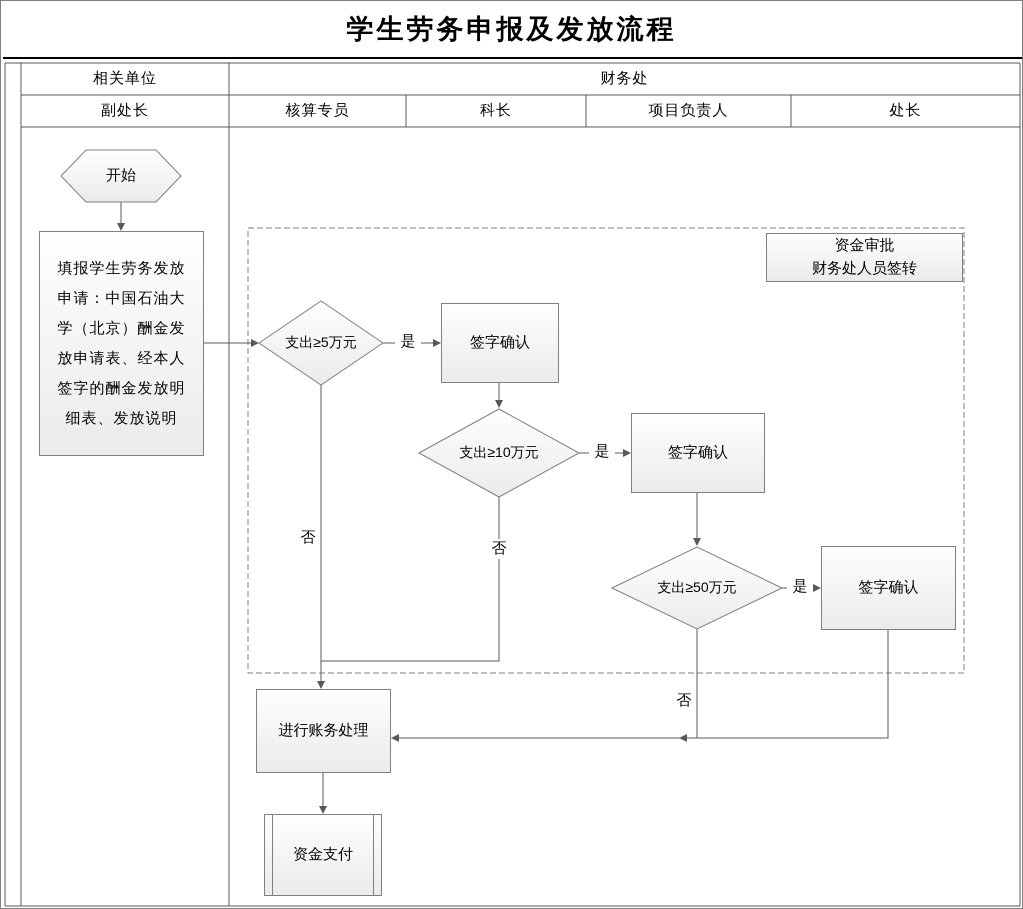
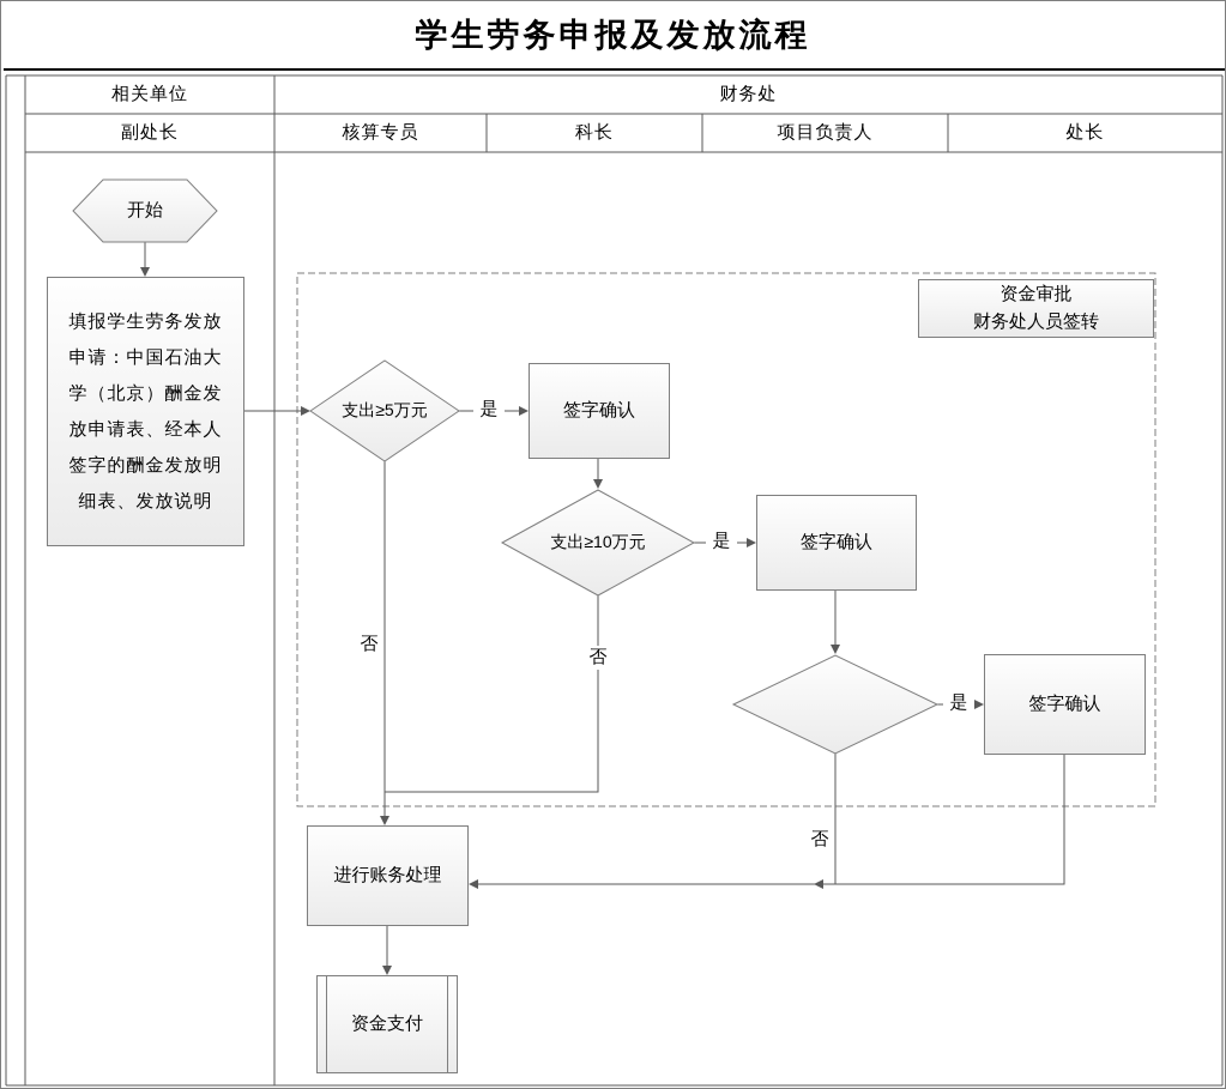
  学生劳务申报及发放流程
  相关单位
  财务处
  副处长
  核算专员
  科长
  项目负责人
  处长
  填报学生劳务发放申请：中国石油大学（北京）酬金发放申请表、经本人签字的酬金发放明细表、发放说明
  签字确认
  签字确认
  签字确认
  资金审批
  财务处人员签转
  进行账务处理
  资金支付
  开始
  支出≥5万元
  支出≥10万元
- 支出≥50万元
  是
  是
  是
  否
  否
  否
